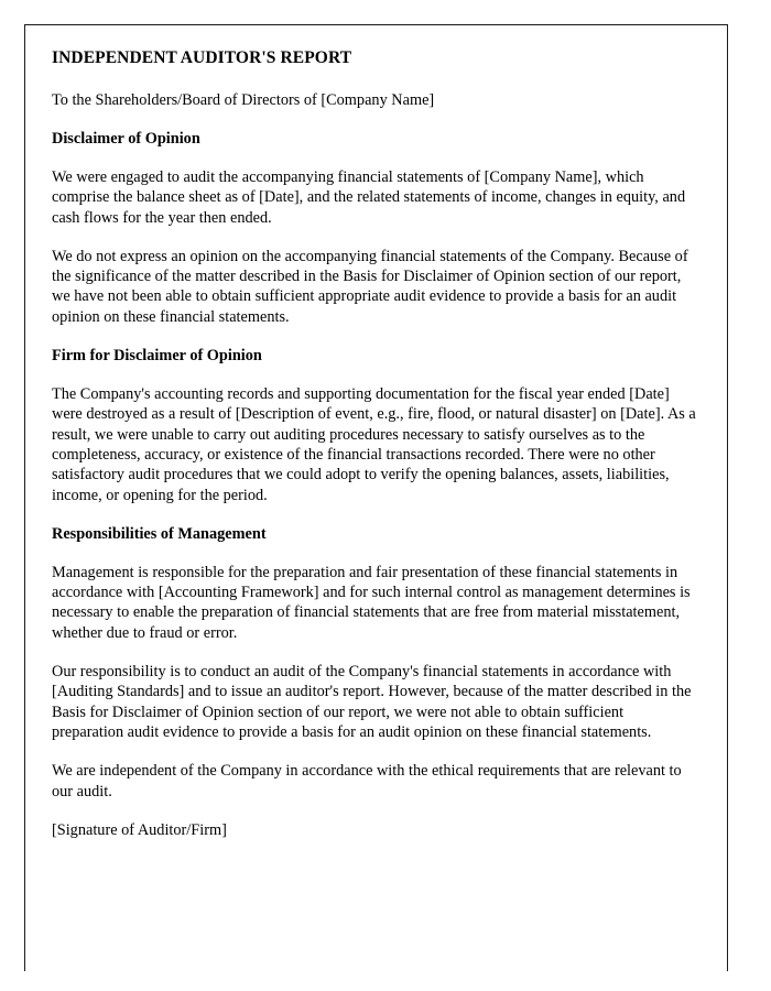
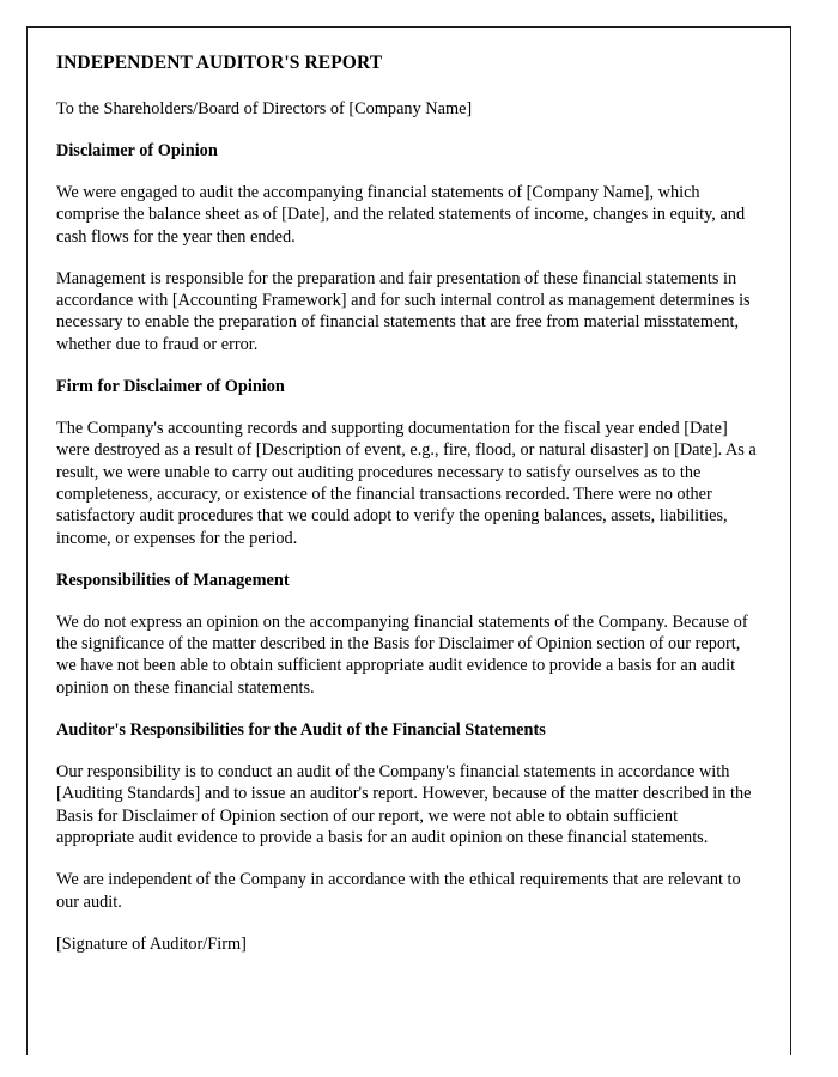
  INDEPENDENT AUDITOR'S REPORT
  To the Shareholders/Board of Directors of [Company Name]
  Disclaimer of Opinion
  We were engaged to audit the accompanying financial statements of [Company Name], which comprise the balance sheet as of [Date], and the related statements of income, changes in equity, and cash flows for the year then ended.
- We do not express an opinion on the accompanying financial statements of the Company. Because of the significance of the matter described in the Basis for Disclaimer of Opinion section of our report, we have not been able to obtain sufficient appropriate audit evidence to provide a basis for an audit opinion on these financial statements.
+ Management is responsible for the preparation and fair presentation of these financial statements in accordance with [Accounting Framework] and for such internal control as management determines is necessary to enable the preparation of financial statements that are free from material misstatement, whether due to fraud or error.
  Firm for Disclaimer of Opinion
- The Company's accounting records and supporting documentation for the fiscal year ended [Date] were destroyed as a result of [Description of event, e.g., fire, flood, or natural disaster] on [Date]. As a result, we were unable to carry out auditing procedures necessary to satisfy ourselves as to the completeness, accuracy, or existence of the financial transactions recorded. There were no other satisfactory audit procedures that we could adopt to verify the opening balances, assets, liabilities, income, or opening for the period.
+ The Company's accounting records and supporting documentation for the fiscal year ended [Date] were destroyed as a result of [Description of event, e.g., fire, flood, or natural disaster] on [Date]. As a result, we were unable to carry out auditing procedures necessary to satisfy ourselves as to the completeness, accuracy, or existence of the financial transactions recorded. There were no other satisfactory audit procedures that we could adopt to verify the opening balances, assets, liabilities, income, or expenses for the period.
  Responsibilities of Management
- Management is responsible for the preparation and fair presentation of these financial statements in accordance with [Accounting Framework] and for such internal control as management determines is necessary to enable the preparation of financial statements that are free from material misstatement, whether due to fraud or error.
+ We do not express an opinion on the accompanying financial statements of the Company. Because of the significance of the matter described in the Basis for Disclaimer of Opinion section of our report, we have not been able to obtain sufficient appropriate audit evidence to provide a basis for an audit opinion on these financial statements.
+ Auditor's Responsibilities for the Audit of the Financial Statements
- Our responsibility is to conduct an audit of the Company's financial statements in accordance with [Auditing Standards] and to issue an auditor's report. However, because of the matter described in the Basis for Disclaimer of Opinion section of our report, we were not able to obtain sufficient preparation audit evidence to provide a basis for an audit opinion on these financial statements.
+ Our responsibility is to conduct an audit of the Company's financial statements in accordance with [Auditing Standards] and to issue an auditor's report. However, because of the matter described in the Basis for Disclaimer of Opinion section of our report, we were not able to obtain sufficient appropriate audit evidence to provide a basis for an audit opinion on these financial statements.
  We are independent of the Company in accordance with the ethical requirements that are relevant to our audit.
  [Signature of Auditor/Firm]
